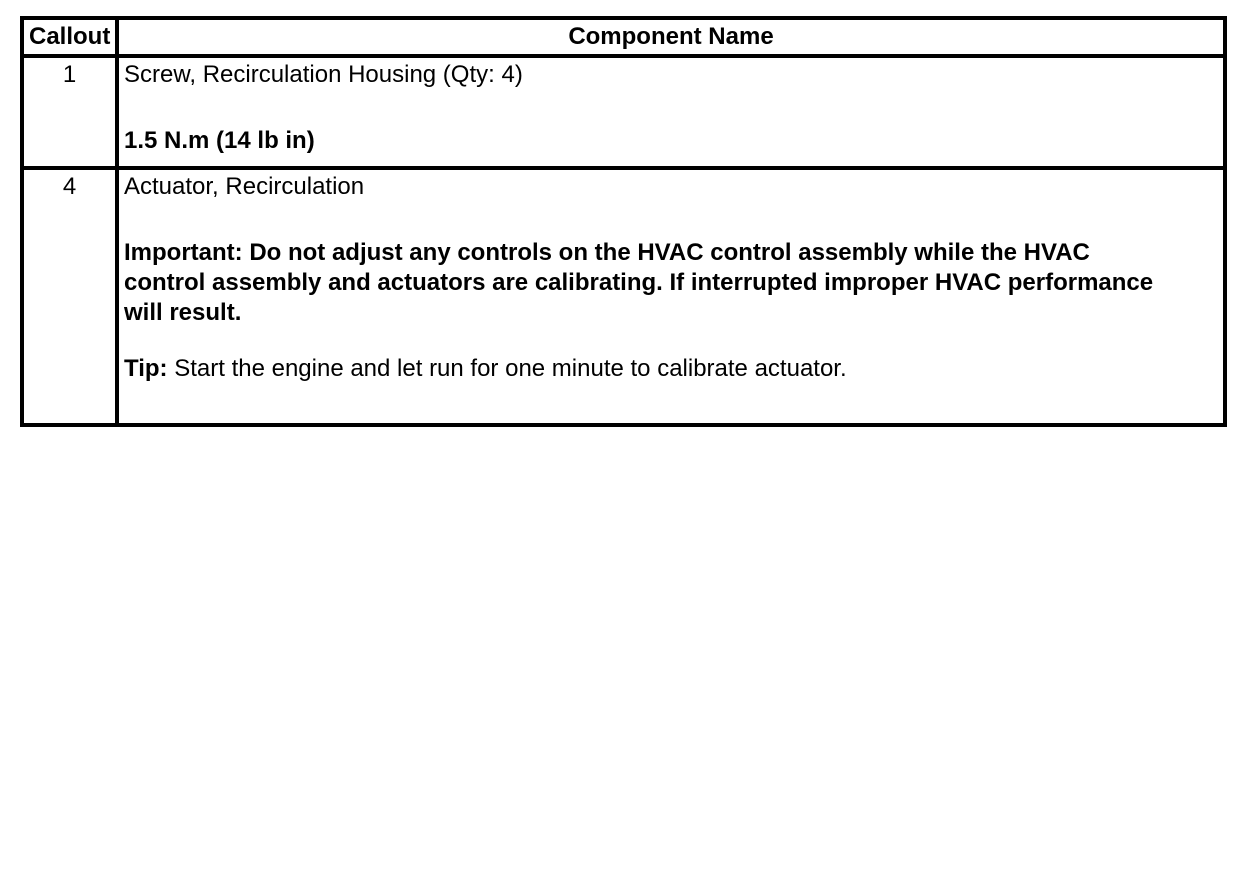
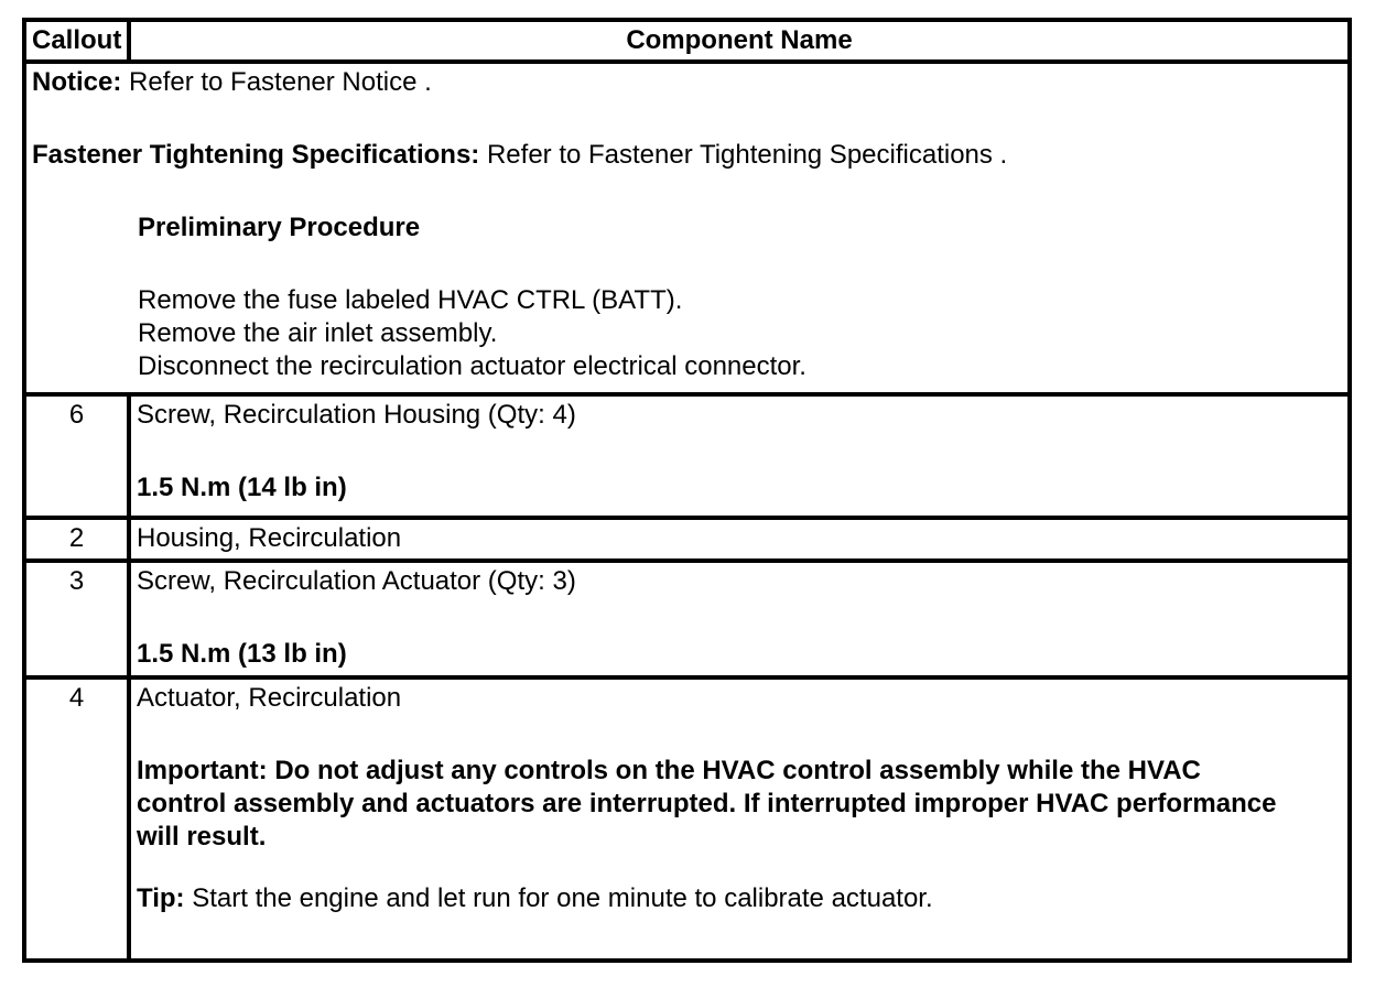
  Callout	Component Name
+ Notice: Refer to Fastener Notice . Fastener Tightening Specifications: Refer to Fastener Tightening Specifications . Preliminary Procedure Remove the fuse labeled HVAC CTRL (BATT). Remove the air inlet assembly. Disconnect the recirculation actuator electrical connector.
- 1	Screw, Recirculation Housing (Qty: 4) 1.5 N.m (14 lb in)
+ 6	Screw, Recirculation Housing (Qty: 4) 1.5 N.m (14 lb in)
+ 2	Housing, Recirculation
+ 3	Screw, Recirculation Actuator (Qty: 3) 1.5 N.m (13 lb in)
- 4	Actuator, Recirculation Important: Do not adjust any controls on the HVAC control assembly while the HVAC control assembly and actuators are calibrating. If interrupted improper HVAC performance will result. Tip: Start the engine and let run for one minute to calibrate actuator.
+ 4	Actuator, Recirculation Important: Do not adjust any controls on the HVAC control assembly while the HVAC control assembly and actuators are interrupted. If interrupted improper HVAC performance will result. Tip: Start the engine and let run for one minute to calibrate actuator.
